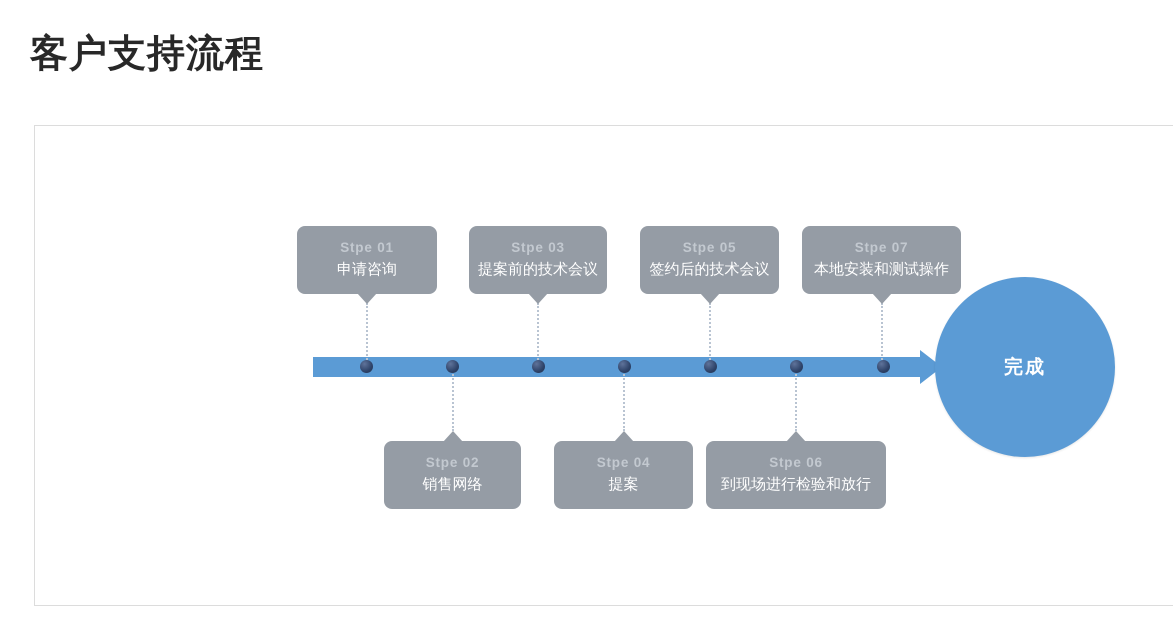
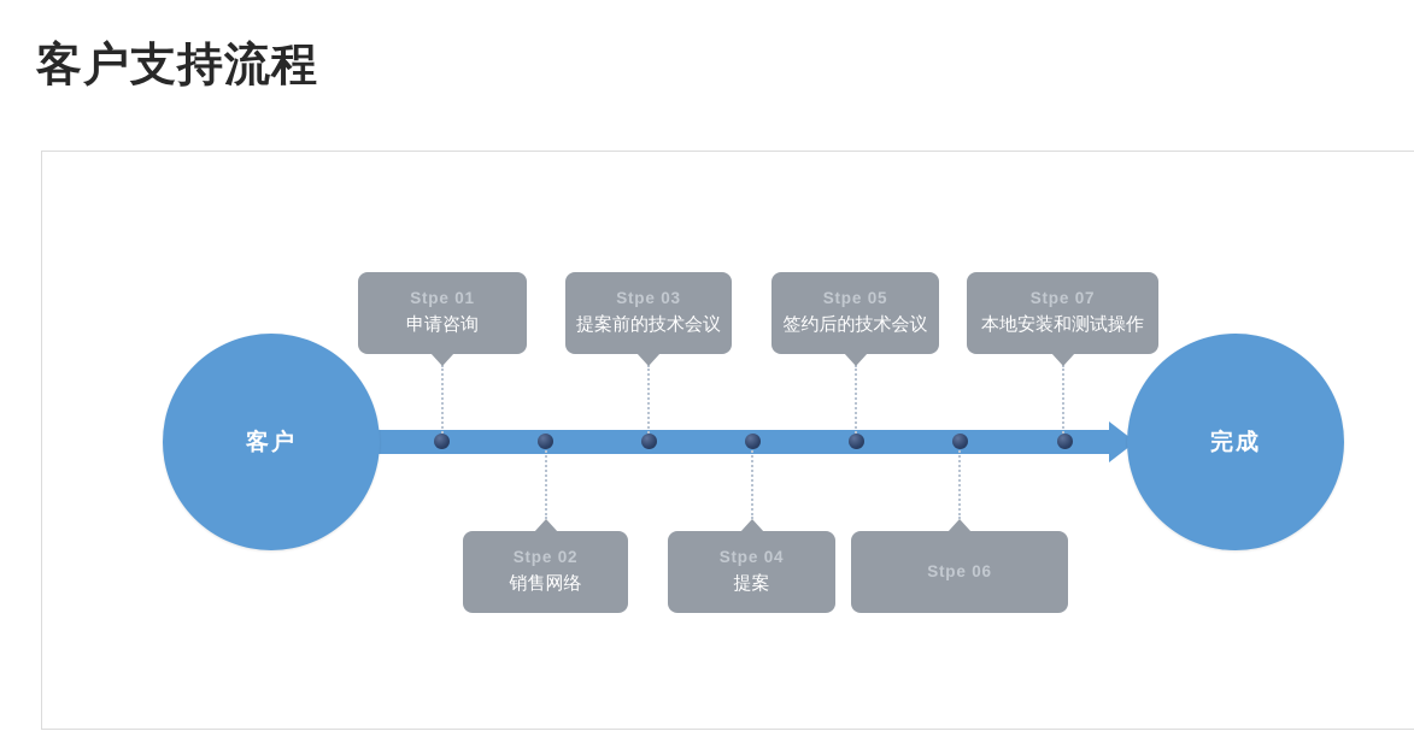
  客户支持流程
+ 客户
  完成
  Stpe 01
  申请咨询
  Stpe 02
  销售网络
  Stpe 03
  提案前的技术会议
  Stpe 04
  提案
  Stpe 05
  签约后的技术会议
  Stpe 06
- 到现场进行检验和放行
  Stpe 07
  本地安装和测试操作
